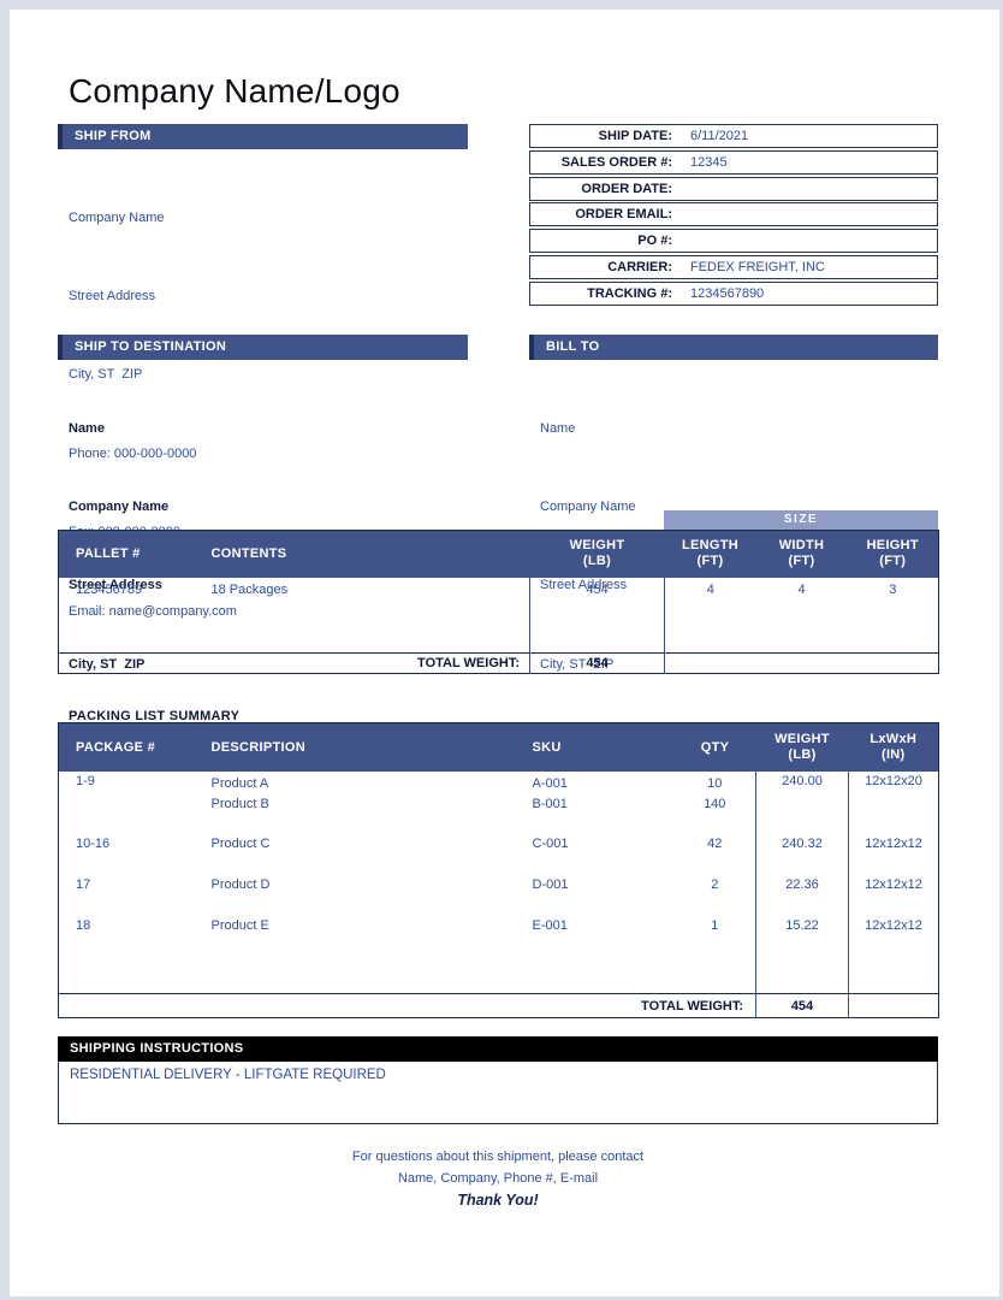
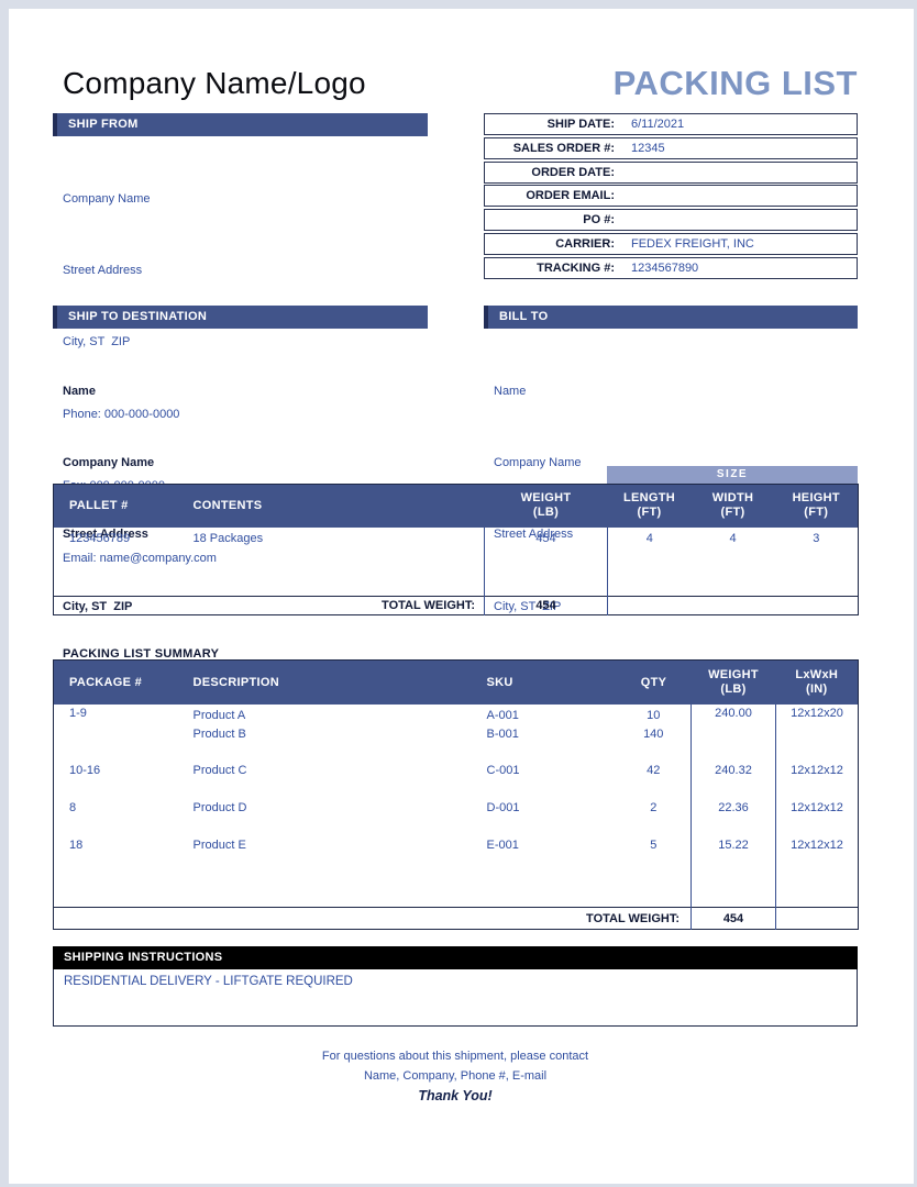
  Company Name/Logo
+ PACKING LIST
  SHIP FROM
  Company Name
  Street Address
  City, ST ZIP
  Phone: 000-000-0000
  Fax: 000-000-0000
  Email: name@company.com
  SHIP DATE:
  6/11/2021
  SALES ORDER #:
  12345
  ORDER DATE:
  ORDER EMAIL:
  PO #:
  CARRIER:
  FEDEX FREIGHT, INC
  TRACKING #:
  1234567890
  SHIP TO DESTINATION
  BILL TO
  Name
  Company Name
  Street Address
  City, ST ZIP
  Phone
  Name
  Company Name
  Street Address
  City, ST ZIP
  Phone
  SIZE
  PALLET #	CONTENTS	WEIGHT (LB)	LENGTH (FT)	WIDTH (FT)	HEIGHT (FT)
  123456789	18 Packages	454	4	4	3
  TOTAL WEIGHT:	454
  PACKING LIST SUMMARY
  PACKAGE #	DESCRIPTION	SKU	QTY	WEIGHT (LB)	LxWxH (IN)
  1-9	Product A Product B	A-001 B-001	10 140	240.00	12x12x20
  10-16	Product C	C-001	42	240.32	12x12x12
- 17	Product D	D-001	2	22.36	12x12x12
+ 8	Product D	D-001	2	22.36	12x12x12
- 18	Product E	E-001	1	15.22	12x12x12
+ 18	Product E	E-001	5	15.22	12x12x12
  TOTAL WEIGHT:	454
  SHIPPING INSTRUCTIONS
  RESIDENTIAL DELIVERY - LIFTGATE REQUIRED
  For questions about this shipment, please contact
  Name, Company, Phone #, E-mail
  Thank You!
